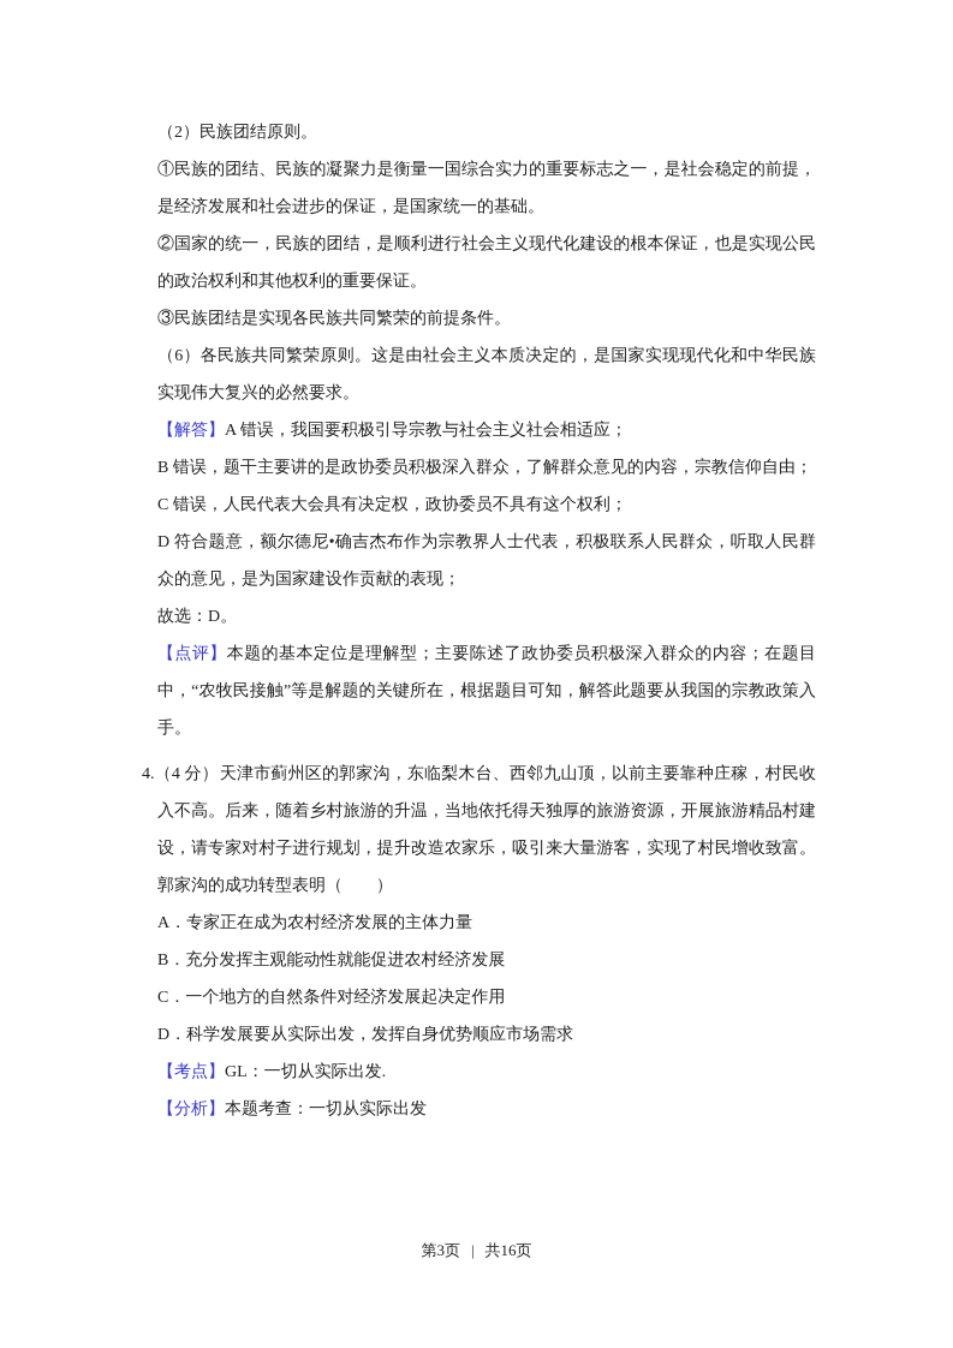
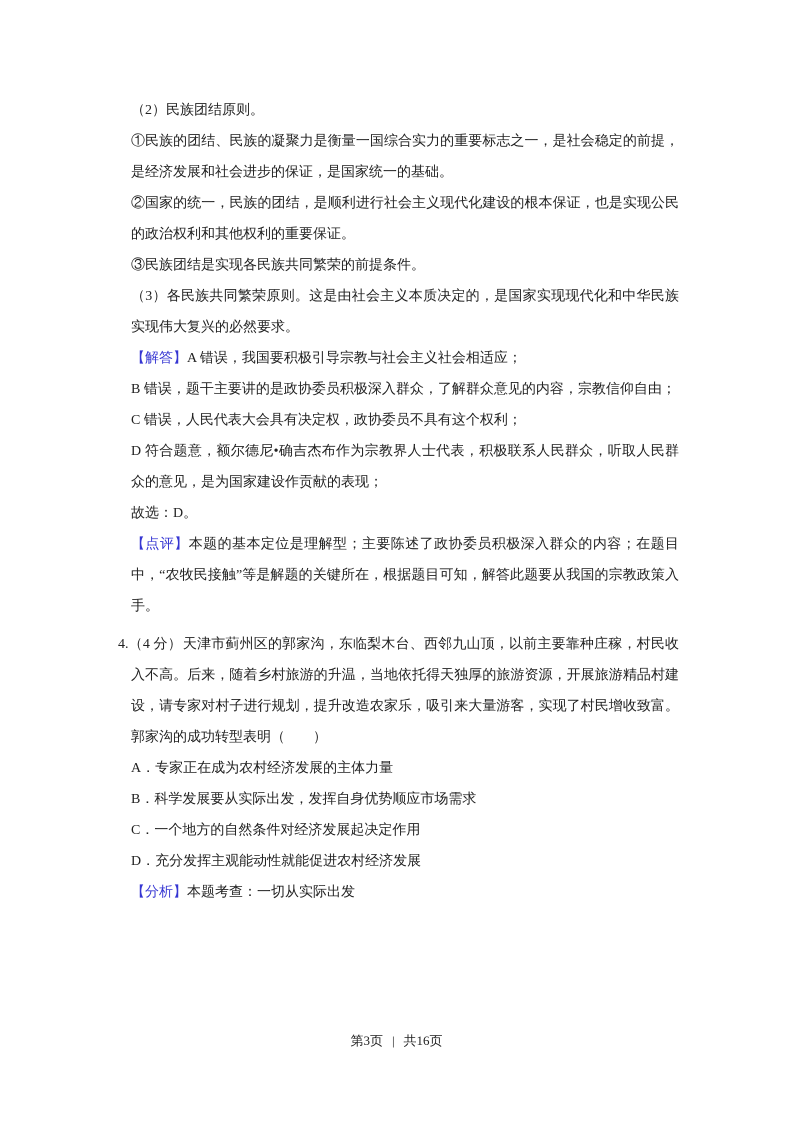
  （2）民族团结原则。
  ①民族的团结、民族的凝聚力是衡量一国综合实力的重要标志之一，是社会稳定的前提，是经济发展和社会进步的保证，是国家统一的基础。
  ②国家的统一，民族的团结，是顺利进行社会主义现代化建设的根本保证，也是实现公民的政治权利和其他权利的重要保证。
  ③民族团结是实现各民族共同繁荣的前提条件。
- （6）各民族共同繁荣原则。这是由社会主义本质决定的，是国家实现现代化和中华民族实现伟大复兴的必然要求。
+ （3）各民族共同繁荣原则。这是由社会主义本质决定的，是国家实现现代化和中华民族实现伟大复兴的必然要求。
  【解答】A 错误，我国要积极引导宗教与社会主义社会相适应；
  B 错误，题干主要讲的是政协委员积极深入群众，了解群众意见的内容，宗教信仰自由；
  C 错误，人民代表大会具有决定权，政协委员不具有这个权利；
  D 符合题意，额尔德尼•确吉杰布作为宗教界人士代表，积极联系人民群众，听取人民群众的意见，是为国家建设作贡献的表现；
  故选：D。
  【点评】本题的基本定位是理解型；主要陈述了政协委员积极深入群众的内容；在题目中，“农牧民接触”等是解题的关键所在，根据题目可知，解答此题要从我国的宗教政策入手。
  4.（4 分）天津市蓟州区的郭家沟，东临梨木台、西邻九山顶，以前主要靠种庄稼，村民收入不高。后来，随着乡村旅游的升温，当地依托得天独厚的旅游资源，开展旅游精品村建设，请专家对村子进行规划，提升改造农家乐，吸引来大量游客，实现了村民增收致富。郭家沟的成功转型表明（ ）
  A．专家正在成为农村经济发展的主体力量
- B．充分发挥主观能动性就能促进农村经济发展
+ B．科学发展要从实际出发，发挥自身优势顺应市场需求
  C．一个地方的自然条件对经济发展起决定作用
- D．科学发展要从实际出发，发挥自身优势顺应市场需求
+ D．充分发挥主观能动性就能促进农村经济发展
- 【考点】GL：一切从实际出发.
  【分析】本题考查：一切从实际出发
  第3页 | 共16页
